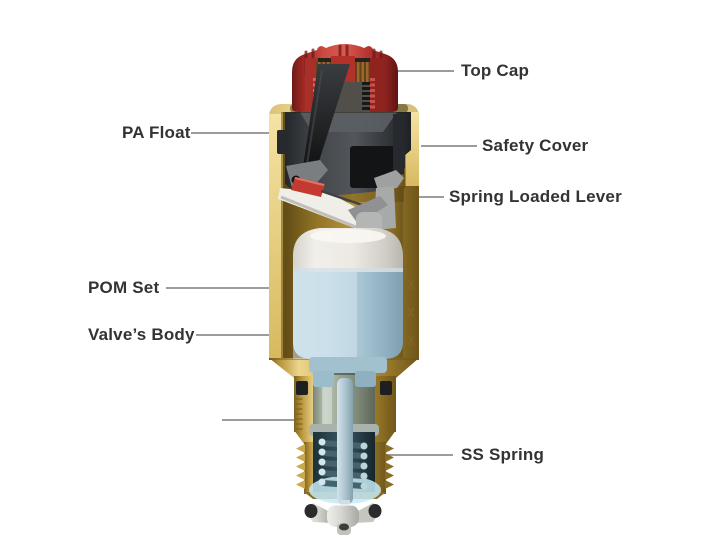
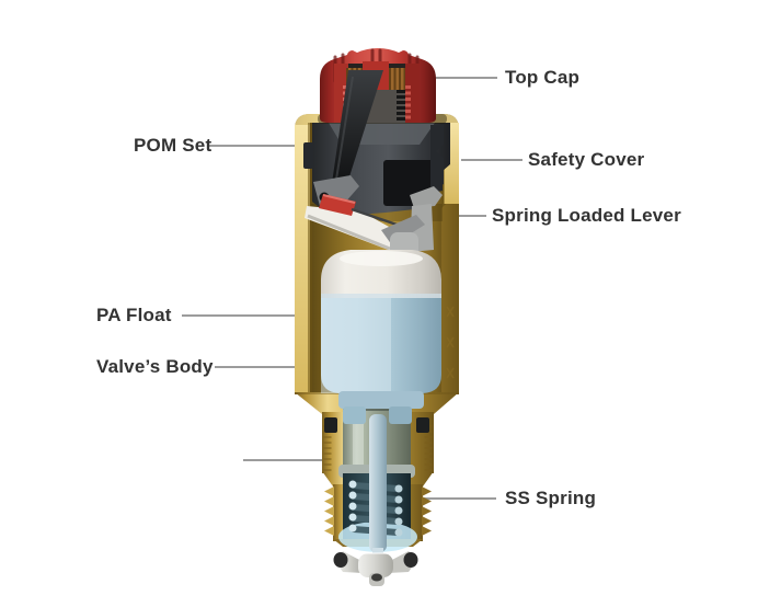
  Top Cap
- PA Float
+ POM Set
  Safety Cover
  Spring Loaded Lever
- POM Set
+ PA Float
  Valve’s Body
  SS Spring
